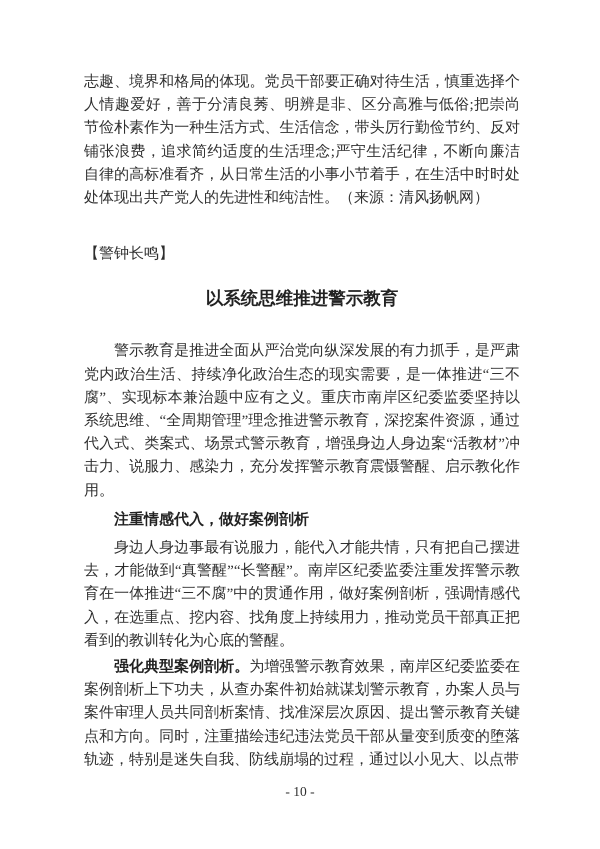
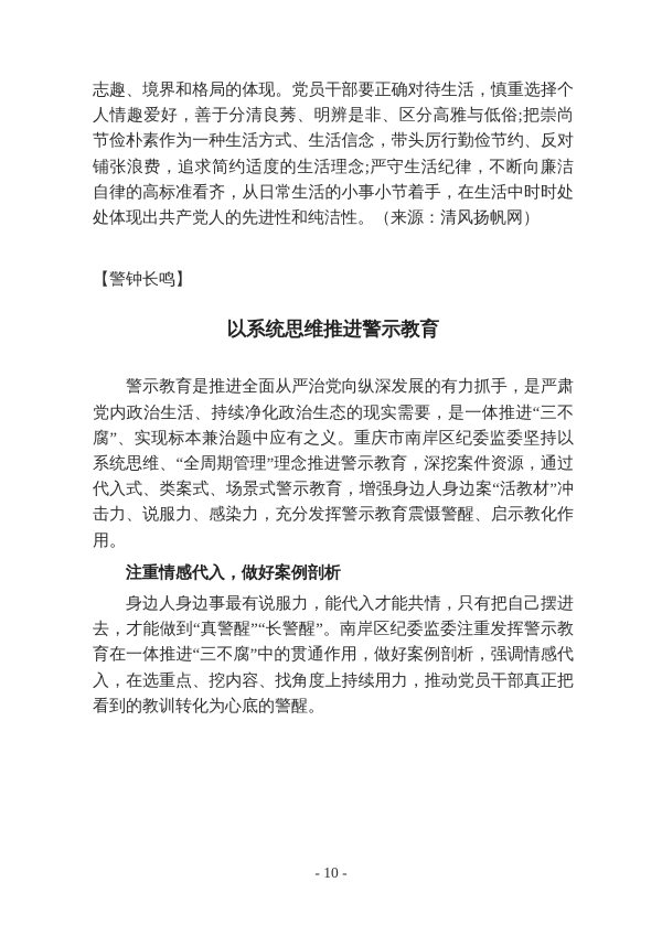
  志趣、境界和格局的体现。党员干部要正确对待生活，慎重选择个人情趣爱好，善于分清良莠、明辨是非、区分高雅与低俗;把崇尚节俭朴素作为一种生活方式、生活信念，带头厉行勤俭节约、反对铺张浪费，追求简约适度的生活理念;严守生活纪律，不断向廉洁自律的高标准看齐，从日常生活的小事小节着手，在生活中时时处处体现出共产党人的先进性和纯洁性。（来源：清风扬帆网）
  【警钟长鸣】
  以系统思维推进警示教育
  警示教育是推进全面从严治党向纵深发展的有力抓手，是严肃党内政治生活、持续净化政治生态的现实需要，是一体推进“三不腐”、实现标本兼治题中应有之义。重庆市南岸区纪委监委坚持以系统思维、“全周期管理”理念推进警示教育，深挖案件资源，通过代入式、类案式、场景式警示教育，增强身边人身边案“活教材”冲击力、说服力、感染力，充分发挥警示教育震慑警醒、启示教化作用。
  注重情感代入，做好案例剖析
  身边人身边事最有说服力，能代入才能共情，只有把自己摆进去，才能做到“真警醒”“长警醒”。南岸区纪委监委注重发挥警示教育在一体推进“三不腐”中的贯通作用，做好案例剖析，强调情感代入，在选重点、挖内容、找角度上持续用力，推动党员干部真正把看到的教训转化为心底的警醒。
- 强化典型案例剖析。为增强警示教育效果，南岸区纪委监委在案例剖析上下功夫，从查办案件初始就谋划警示教育，办案人员与案件审理人员共同剖析案情、找准深层次原因、提出警示教育关键点和方向。同时，注重描绘违纪违法党员干部从量变到质变的堕落轨迹，特别是迷失自我、防线崩塌的过程，通过以小见大、以点带
  - 10 -
